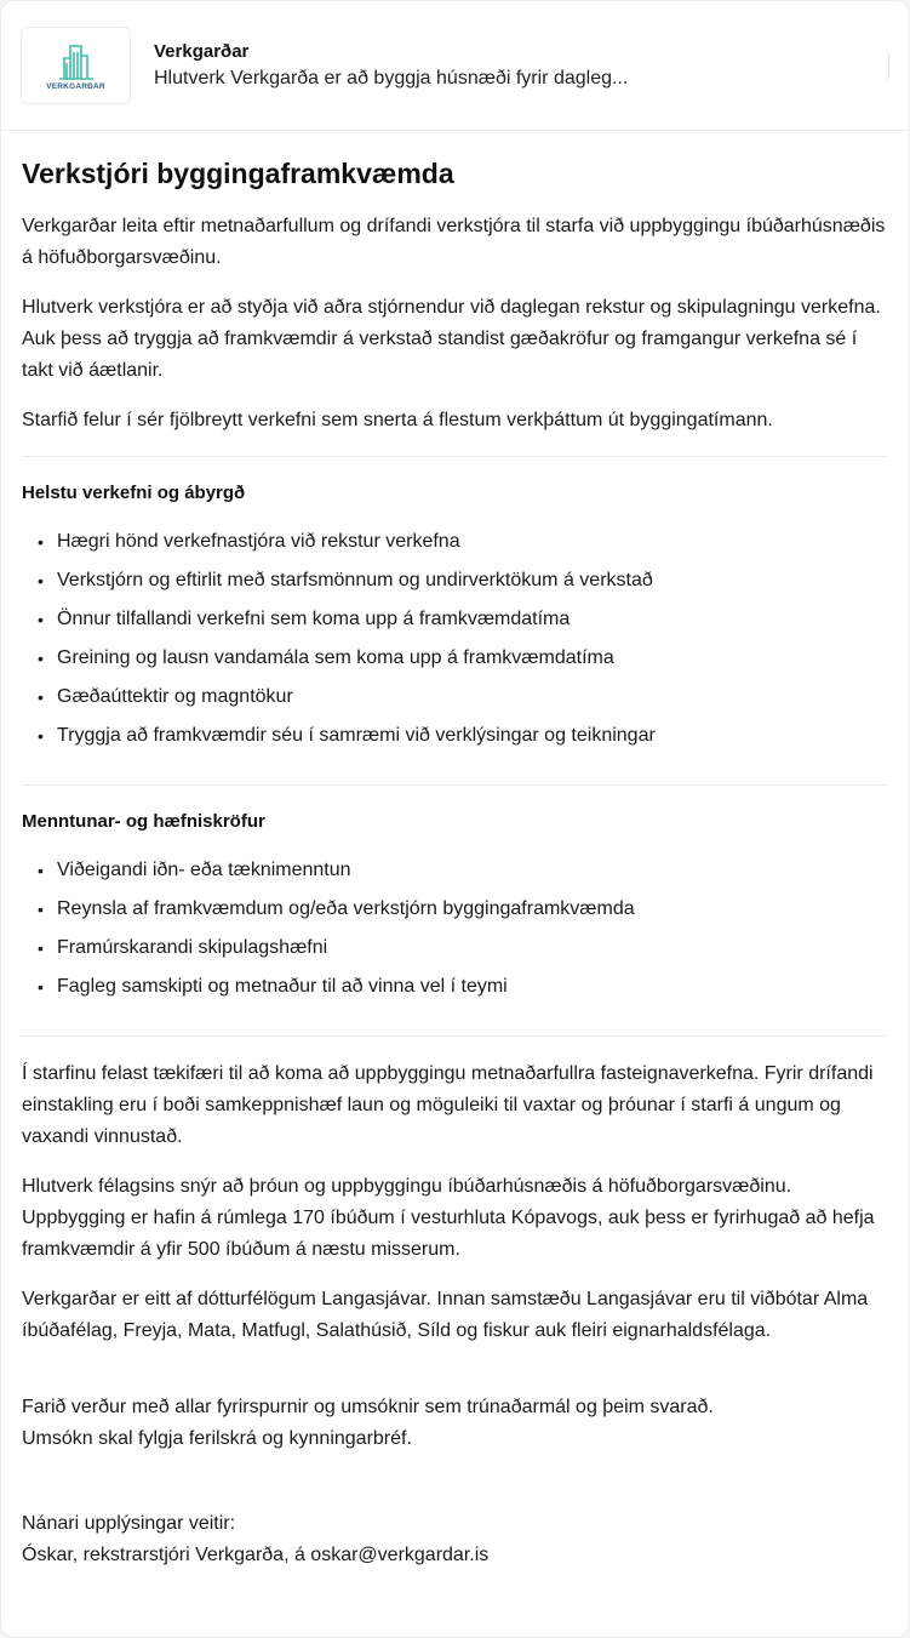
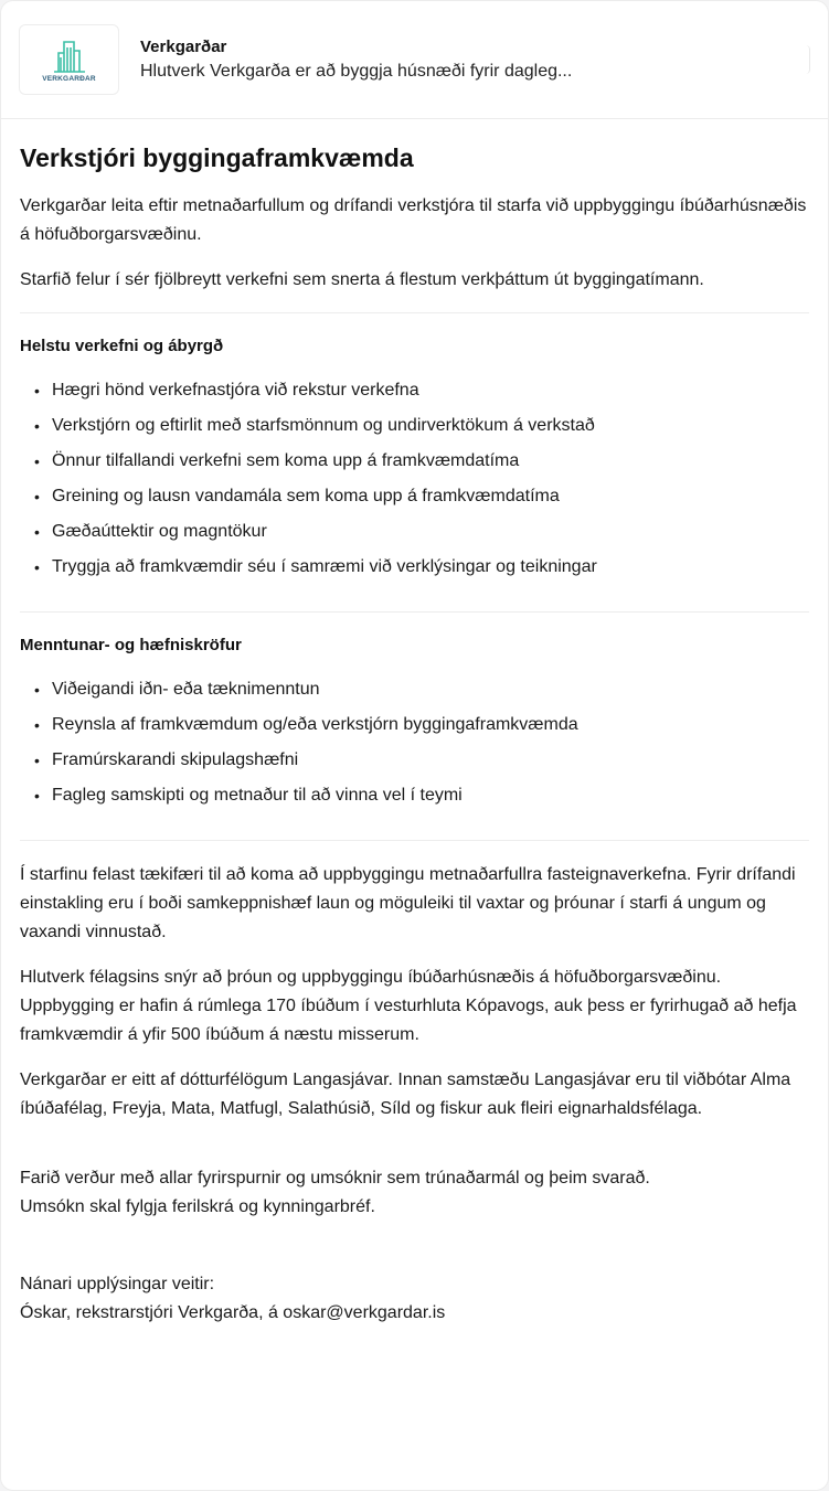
  Verkgarðar
  Hlutverk Verkgarða er að byggja húsnæði fyrir dagleg...
  Verkstjóri byggingaframkvæmda
  Verkgarðar leita eftir metnaðarfullum og drífandi verkstjóra til starfa við uppbyggingu íbúðarhúsnæðis á höfuðborgarsvæðinu.
- Hlutverk verkstjóra er að styðja við aðra stjórnendur við daglegan rekstur og skipulagningu verkefna. Auk þess að tryggja að framkvæmdir á verkstað standist gæðakröfur og framgangur verkefna sé í takt við áætlanir.
  Starfið felur í sér fjölbreytt verkefni sem snerta á flestum verkþáttum út byggingatímann.
  Helstu verkefni og ábyrgð
  Hægri hönd verkefnastjóra við rekstur verkefna
  Verkstjórn og eftirlit með starfsmönnum og undirverktökum á verkstað
  Önnur tilfallandi verkefni sem koma upp á framkvæmdatíma
  Greining og lausn vandamála sem koma upp á framkvæmdatíma
  Gæðaúttektir og magntökur
  Tryggja að framkvæmdir séu í samræmi við verklýsingar og teikningar
  Menntunar- og hæfniskröfur
  Viðeigandi iðn- eða tæknimenntun
  Reynsla af framkvæmdum og/eða verkstjórn byggingaframkvæmda
  Framúrskarandi skipulagshæfni
  Fagleg samskipti og metnaður til að vinna vel í teymi
  Í starfinu felast tækifæri til að koma að uppbyggingu metnaðarfullra fasteignaverkefna. Fyrir drífandi einstakling eru í boði samkeppnishæf laun og möguleiki til vaxtar og þróunar í starfi á ungum og vaxandi vinnustað.
  Hlutverk félagsins snýr að þróun og uppbyggingu íbúðarhúsnæðis á höfuðborgarsvæðinu. Uppbygging er hafin á rúmlega 170 íbúðum í vesturhluta Kópavogs, auk þess er fyrirhugað að hefja framkvæmdir á yfir 500 íbúðum á næstu misserum.
  Verkgarðar er eitt af dótturfélögum Langasjávar. Innan samstæðu Langasjávar eru til viðbótar Alma íbúðafélag, Freyja, Mata, Matfugl, Salathúsið, Síld og fiskur auk fleiri eignarhaldsfélaga.
  Farið verður með allar fyrirspurnir og umsóknir sem trúnaðarmál og þeim svarað.
  Umsókn skal fylgja ferilskrá og kynningarbréf.
  Nánari upplýsingar veitir:
  Óskar, rekstrarstjóri Verkgarða, á oskar@verkgardar.is
